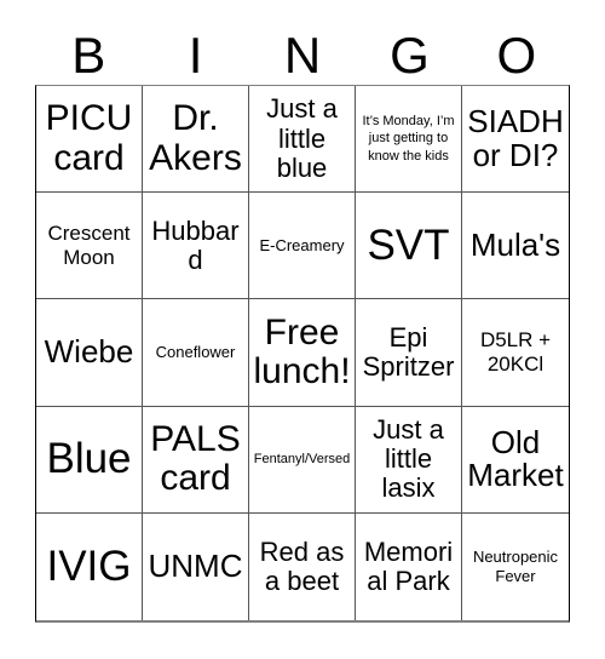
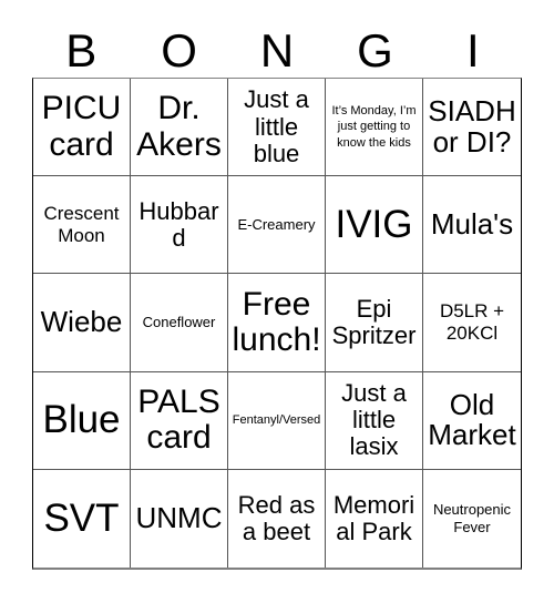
  B
- I
+ O
  N
  G
- O
+ I
  PICU card
  Dr. Akers
  Just a little blue
  It’s Monday, I’m just getting to know the kids
  SIADH or DI?
  Crescent Moon
  Hubbard
  E-Creamery
- SVT
+ IVIG
  Mula's
  Wiebe
  Coneflower
  Free lunch!
  Epi Spritzer
  D5LR + 20KCl
  Blue
  PALS card
  Fentanyl/Versed
  Just a little lasix
  Old Market
- IVIG
+ SVT
  UNMC
  Red as a beet
  Memorial Park
  Neutropenic Fever
